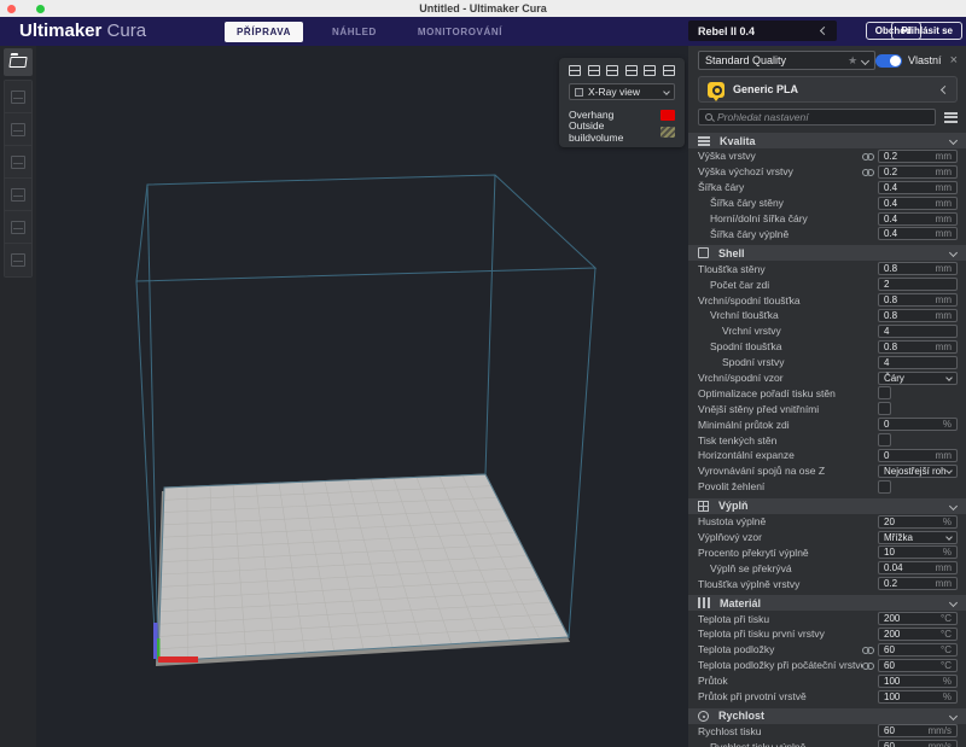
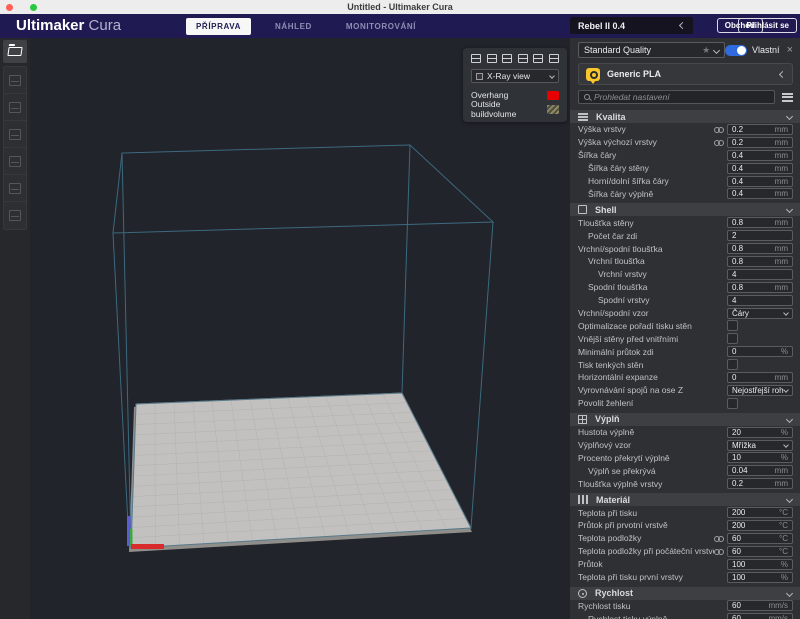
  Untitled - Ultimaker Cura
  Ultimaker Cura
  PŘÍPRAVA
  NÁHLED
  MONITOROVÁNÍ
  Rebel II 0.4
  Obchod
  Přihlásit se
  X-Ray view
  Overhang
  Outside buildvolume
  Standard Quality
  ★
  Vlastní
  ×
  Generic PLA
  Prohledat nastavení
  Kvalita
  Výška vrstvy
  0.2
  mm
  Výška výchozí vrstvy
  0.2
  mm
  Šířka čáry
  0.4
  mm
  Šířka čáry stěny
  0.4
  mm
  Horní/dolní šířka čáry
  0.4
  mm
  Šířka čáry výplně
  0.4
  mm
  Shell
  Tloušťka stěny
  0.8
  mm
  Počet čar zdi
  2
  Vrchní/spodní tloušťka
  0.8
  mm
  Vrchní tloušťka
  0.8
  mm
  Vrchní vrstvy
  4
  Spodní tloušťka
  0.8
  mm
  Spodní vrstvy
  4
  Vrchní/spodní vzor
  Čáry
  Optimalizace pořadí tisku stěn
  Vnější stěny před vnitřními
  Minimální průtok zdi
  0
  %
  Tisk tenkých stěn
  Horizontální expanze
  0
  mm
  Vyrovnávání spojů na ose Z
  Nejostřejší roh
  Povolit žehlení
  Výplň
  Hustota výplně
  20
  %
  Výplňový vzor
  Mřížka
  Procento překrytí výplně
  10
  %
  Výplň se překrývá
  0.04
  mm
  Tloušťka výplně vrstvy
  0.2
  mm
  Materiál
  Teplota při tisku
  200
  °C
- Teplota při tisku první vrstvy
+ Průtok při prvotní vrstvě
  200
  °C
  Teplota podložky
  60
  °C
  Teplota podložky při počáteční vrstv
  60
  °C
  Průtok
  100
  %
- Průtok při prvotní vrstvě
+ Teplota při tisku první vrstvy
  100
  %
  Rychlost
  Rychlost tisku
  60
  mm/s
